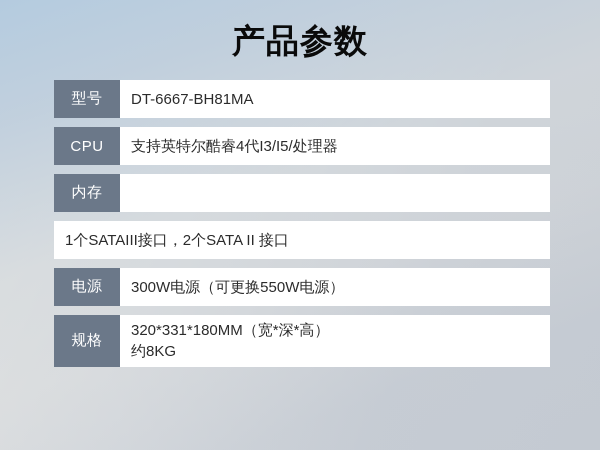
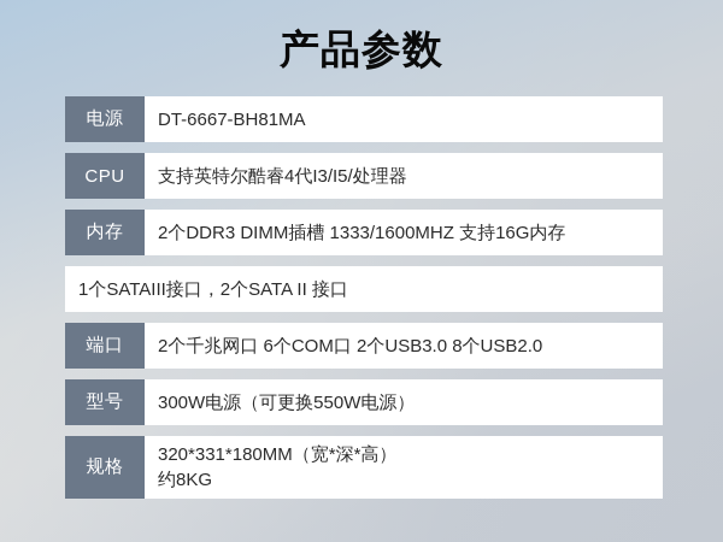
  产品参数
- 型号
+ 电源
  DT-6667-BH81MA
  CPU
  支持英特尔酷睿4代I3/I5/处理器
  内存
+ 2个DDR3 DIMM插槽 1333/1600MHZ 支持16G内存
  1个SATAIII接口，2个SATA II 接口
+ 端口
+ 2个千兆网口 6个COM口 2个USB3.0 8个USB2.0
- 电源
+ 型号
  300W电源（可更换550W电源）
  规格
  320*331*180MM（宽*深*高）
  约8KG
